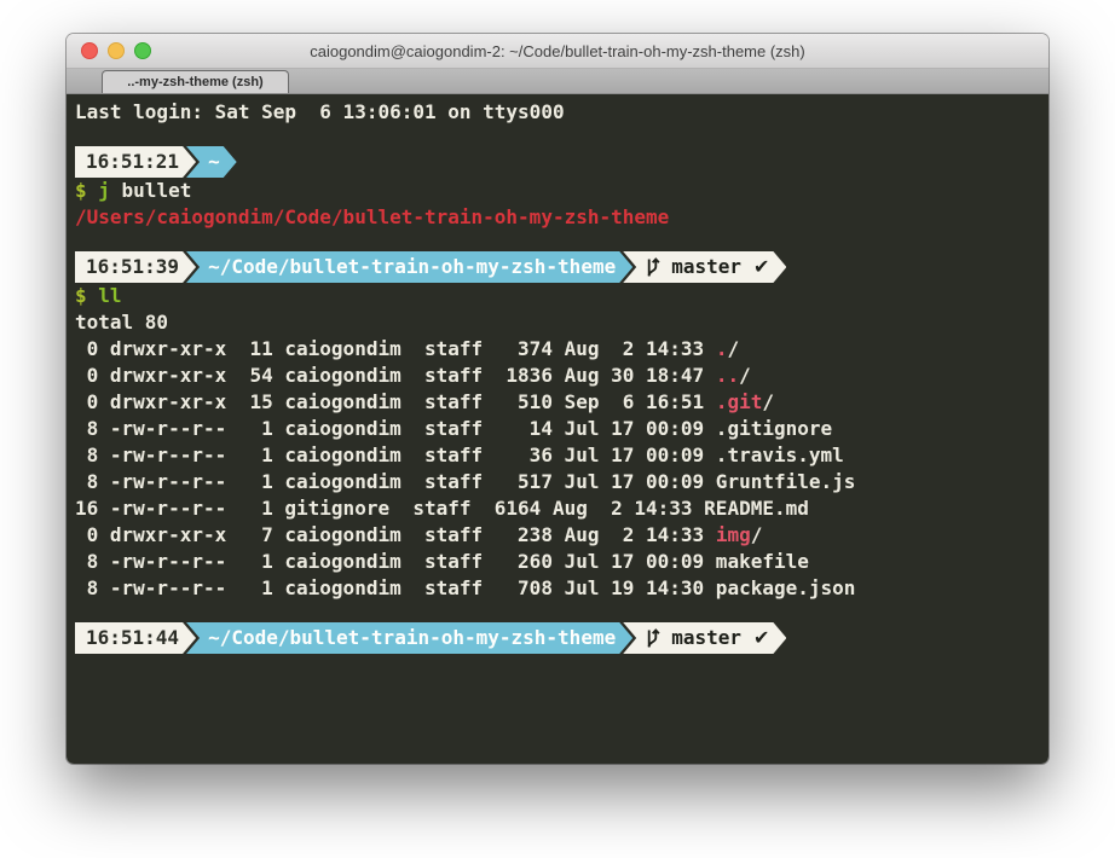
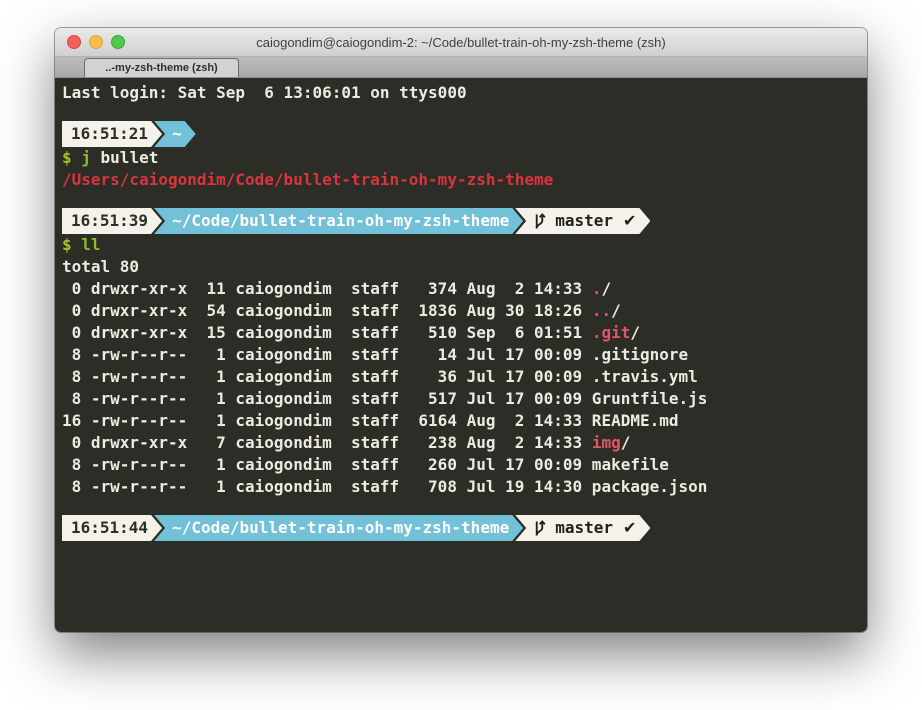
  caiogondim@caiogondim-2: ~/Code/bullet-train-oh-my-zsh-theme (zsh)
  ..-my-zsh-theme (zsh)
  Last login: Sat Sep 6 13:06:01 on ttys000
  16:51:21
  ~
  $ j bullet
  /Users/caiogondim/Code/bullet-train-oh-my-zsh-theme
  16:51:39
  ~/Code/bullet-train-oh-my-zsh-theme
  master
  ✔
  $ ll
  total 80
  0 drwxr-xr-x 11 caiogondim staff 374 Aug 2 14:33 ./
- 0 drwxr-xr-x 54 caiogondim staff 1836 Aug 30 18:47 ../
+ 0 drwxr-xr-x 54 caiogondim staff 1836 Aug 30 18:26 ../
- 0 drwxr-xr-x 15 caiogondim staff 510 Sep 6 16:51 .git/
+ 0 drwxr-xr-x 15 caiogondim staff 510 Sep 6 01:51 .git/
  8 -rw-r--r-- 1 caiogondim staff 14 Jul 17 00:09 .gitignore
  8 -rw-r--r-- 1 caiogondim staff 36 Jul 17 00:09 .travis.yml
  8 -rw-r--r-- 1 caiogondim staff 517 Jul 17 00:09 Gruntfile.js
- 16 -rw-r--r-- 1 gitignore staff 6164 Aug 2 14:33 README.md
+ 16 -rw-r--r-- 1 caiogondim staff 6164 Aug 2 14:33 README.md
  0 drwxr-xr-x 7 caiogondim staff 238 Aug 2 14:33 img/
  8 -rw-r--r-- 1 caiogondim staff 260 Jul 17 00:09 makefile
  8 -rw-r--r-- 1 caiogondim staff 708 Jul 19 14:30 package.json
  16:51:44
  ~/Code/bullet-train-oh-my-zsh-theme
  master
  ✔
